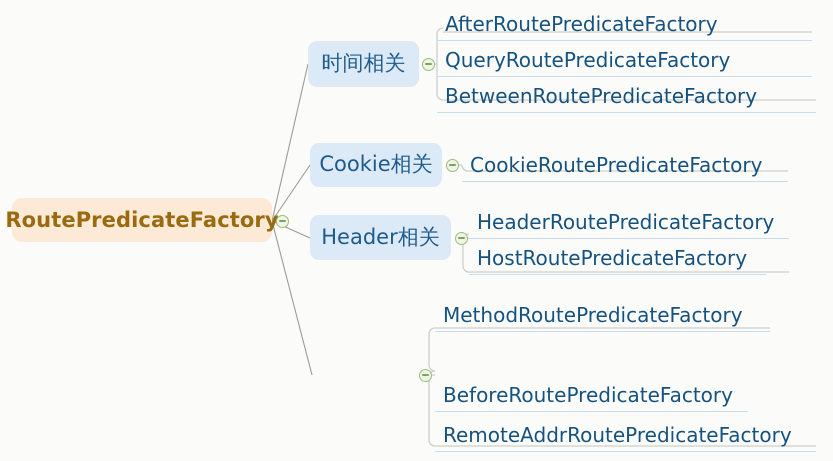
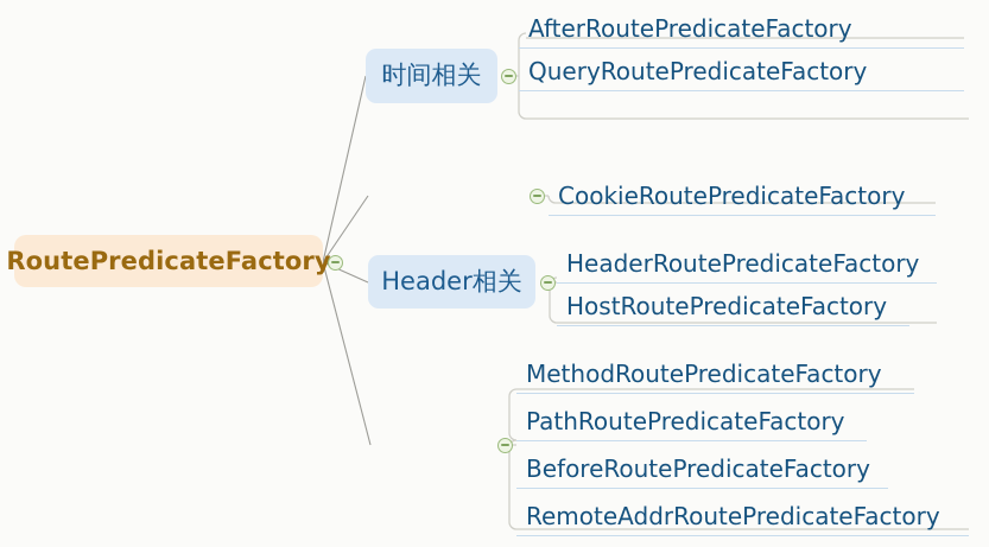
  RoutePredicateFactory
  时间相关
  AfterRoutePredicateFactory
  QueryRoutePredicateFactory
- BetweenRoutePredicateFactory
- Cookie相关
  CookieRoutePredicateFactory
  Header相关
  HeaderRoutePredicateFactory
  HostRoutePredicateFactory
  MethodRoutePredicateFactory
+ PathRoutePredicateFactory
  BeforeRoutePredicateFactory
  RemoteAddrRoutePredicateFactory
